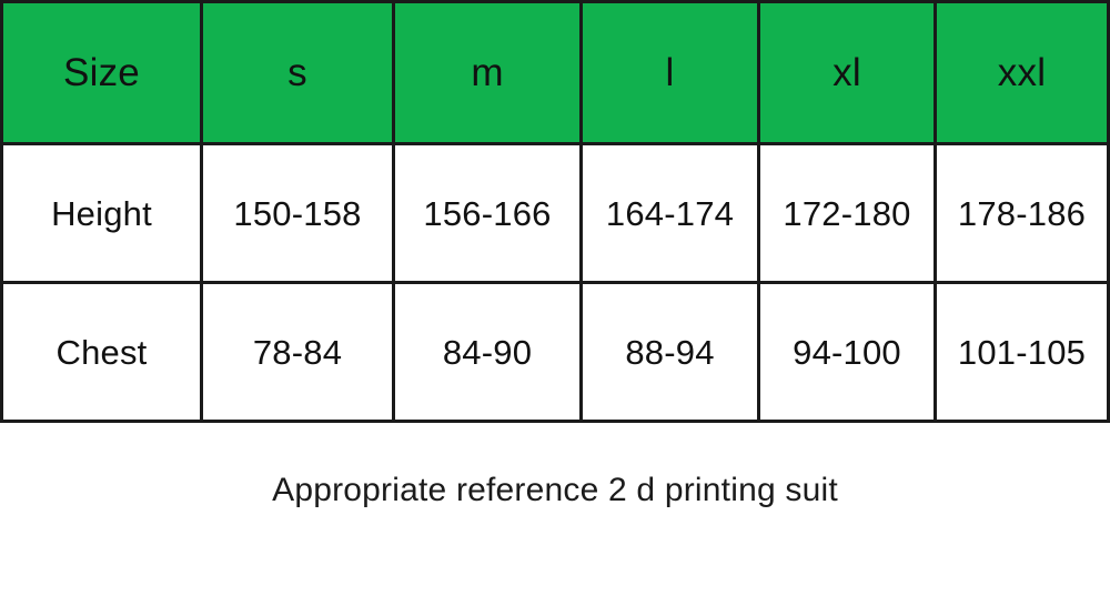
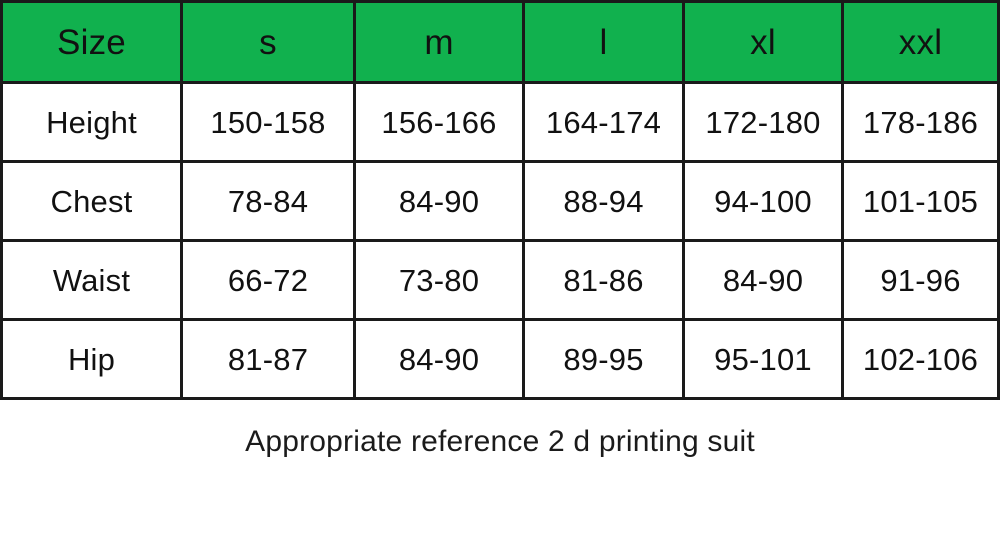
  Size	s	m	l	xl	xxl
  Height	150-158	156-166	164-174	172-180	178-186
  Chest	78-84	84-90	88-94	94-100	101-105
+ Waist	66-72	73-80	81-86	84-90	91-96
+ Hip	81-87	84-90	89-95	95-101	102-106
  Appropriate reference 2 d printing suit
